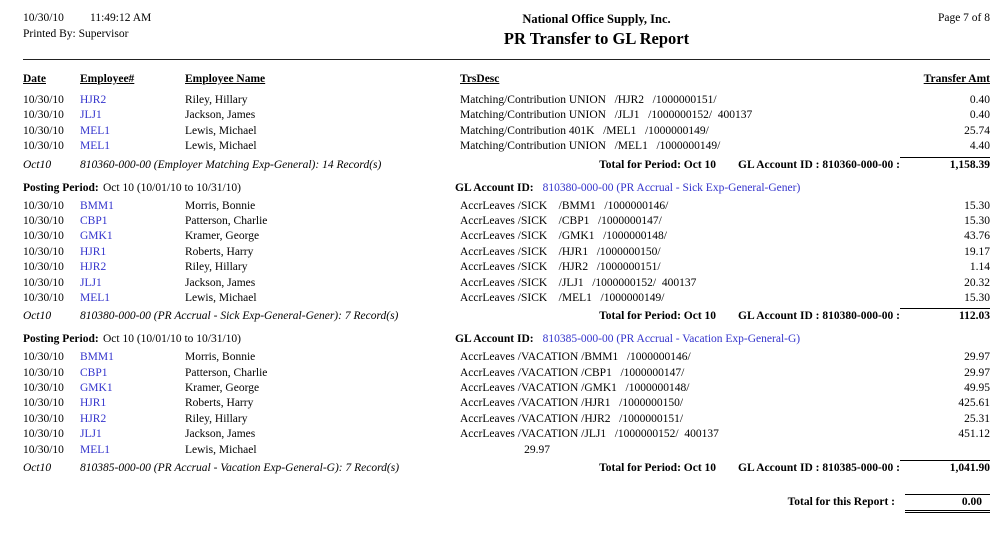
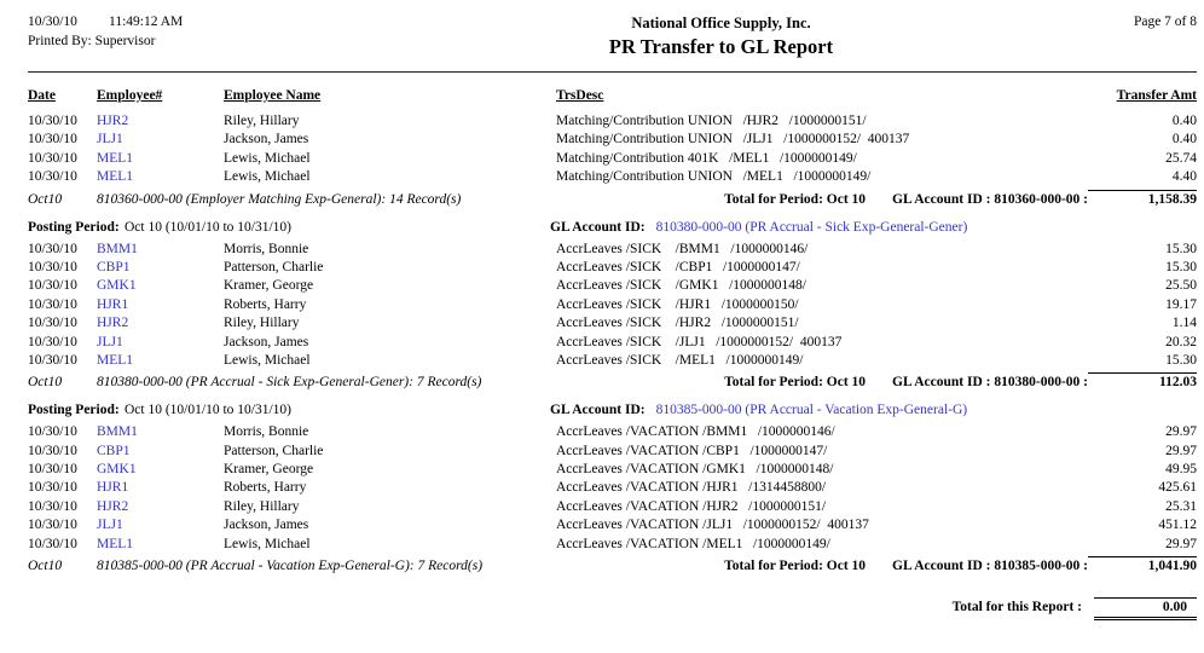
  10/30/10
  11:49:12 AM
  Printed By: Supervisor
  National Office Supply, Inc.
  PR Transfer to GL Report
  Page 7 of 8
  Date
  Employee#
  Employee Name
  TrsDesc
  Transfer Amt
  10/30/10
  HJR2
  Riley, Hillary
  Matching/Contribution UNION /HJR2 /1000000151/
  0.40
  10/30/10
  JLJ1
  Jackson, James
  Matching/Contribution UNION /JLJ1 /1000000152/ 400137
  0.40
  10/30/10
  MEL1
  Lewis, Michael
  Matching/Contribution 401K /MEL1 /1000000149/
  25.74
  10/30/10
  MEL1
  Lewis, Michael
  Matching/Contribution UNION /MEL1 /1000000149/
  4.40
  Oct10
  810360-000-00 (Employer Matching Exp-General): 14 Record(s)
  Total for Period: Oct 10
  GL Account ID : 810360-000-00 :
  1,158.39
  Posting Period:
  Oct 10 (10/01/10 to 10/31/10)
  GL Account ID:
  810380-000-00 (PR Accrual - Sick Exp-General-Gener)
  10/30/10
  BMM1
  Morris, Bonnie
  AccrLeaves /SICK /BMM1 /1000000146/
  15.30
  10/30/10
  CBP1
  Patterson, Charlie
  AccrLeaves /SICK /CBP1 /1000000147/
  15.30
  10/30/10
  GMK1
  Kramer, George
  AccrLeaves /SICK /GMK1 /1000000148/
- 43.76
+ 25.50
  10/30/10
  HJR1
  Roberts, Harry
  AccrLeaves /SICK /HJR1 /1000000150/
  19.17
  10/30/10
  HJR2
  Riley, Hillary
  AccrLeaves /SICK /HJR2 /1000000151/
  1.14
  10/30/10
  JLJ1
  Jackson, James
  AccrLeaves /SICK /JLJ1 /1000000152/ 400137
  20.32
  10/30/10
  MEL1
  Lewis, Michael
  AccrLeaves /SICK /MEL1 /1000000149/
  15.30
  Oct10
  810380-000-00 (PR Accrual - Sick Exp-General-Gener): 7 Record(s)
  Total for Period: Oct 10
  GL Account ID : 810380-000-00 :
  112.03
  Posting Period:
  Oct 10 (10/01/10 to 10/31/10)
  GL Account ID:
  810385-000-00 (PR Accrual - Vacation Exp-General-G)
  10/30/10
  BMM1
  Morris, Bonnie
  AccrLeaves /VACATION /BMM1 /1000000146/
  29.97
  10/30/10
  CBP1
  Patterson, Charlie
  AccrLeaves /VACATION /CBP1 /1000000147/
  29.97
  10/30/10
  GMK1
  Kramer, George
  AccrLeaves /VACATION /GMK1 /1000000148/
  49.95
  10/30/10
  HJR1
  Roberts, Harry
- AccrLeaves /VACATION /HJR1 /1000000150/
+ AccrLeaves /VACATION /HJR1 /1314458800/
  425.61
  10/30/10
  HJR2
  Riley, Hillary
  AccrLeaves /VACATION /HJR2 /1000000151/
  25.31
  10/30/10
  JLJ1
  Jackson, James
  AccrLeaves /VACATION /JLJ1 /1000000152/ 400137
  451.12
  10/30/10
  MEL1
  Lewis, Michael
+ AccrLeaves /VACATION /MEL1 /1000000149/
  29.97
  Oct10
  810385-000-00 (PR Accrual - Vacation Exp-General-G): 7 Record(s)
  Total for Period: Oct 10
  GL Account ID : 810385-000-00 :
  1,041.90
  Total for this Report :
  0.00
